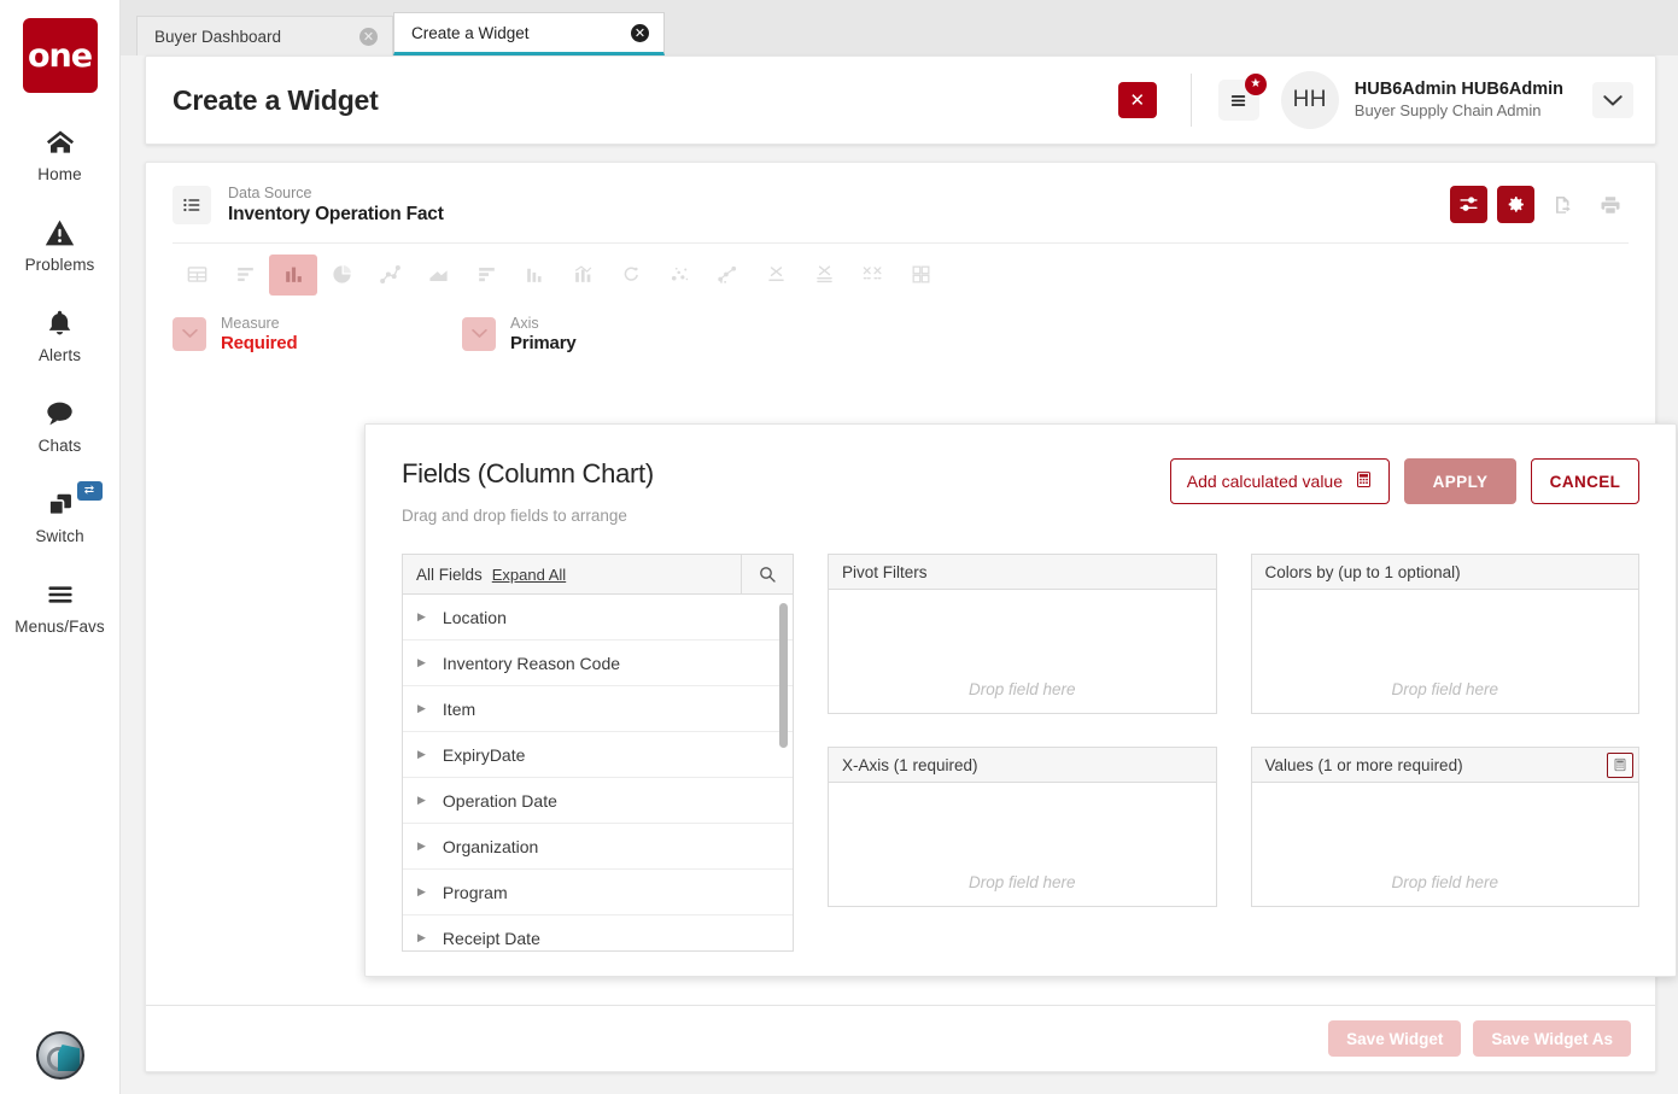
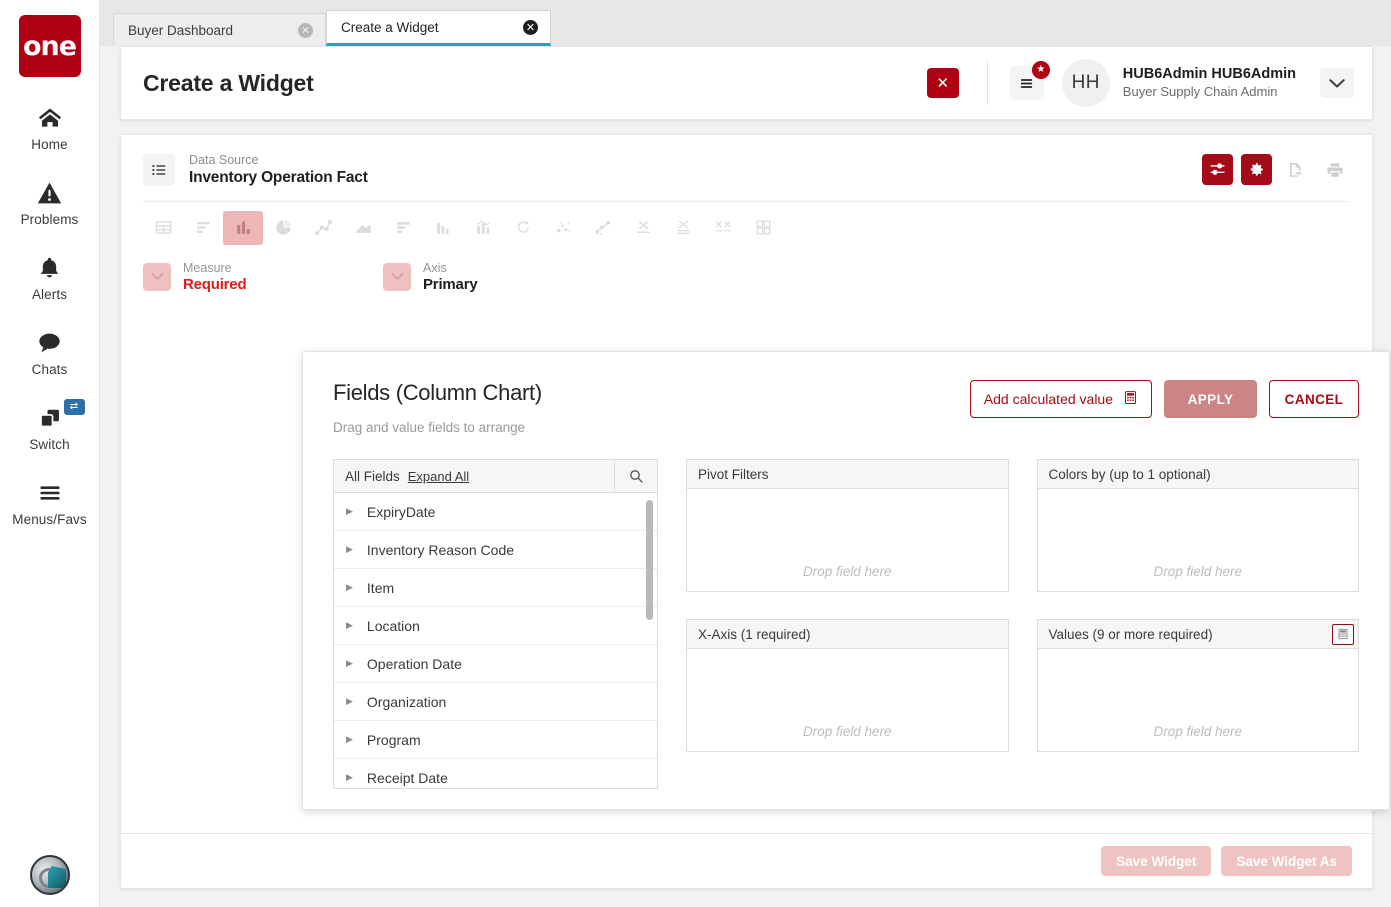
  one
  Home
  Problems
  Alerts
  Chats
  ⇄
  Switch
  Menus/Favs
  Buyer Dashboard
  ✕
  Create a Widget
  ✕
  Create a Widget
  ✕
  ★
  HH
  HUB6Admin HUB6Admin
  Buyer Supply Chain Admin
  Data Source
  Inventory Operation Fact
  Measure
  Required
  Axis
  Primary
  Save Widget
  Save Widget As
  Fields (Column Chart)
- Drag and drop fields to arrange
+ Drag and value fields to arrange
  Add calculated value
  APPLY
  CANCEL
  All Fields
  Expand All
  ▶
- Location
+ ExpiryDate
  ▶
  Inventory Reason Code
  ▶
  Item
  ▶
- ExpiryDate
+ Location
  ▶
  Operation Date
  ▶
  Organization
  ▶
  Program
  ▶
  Receipt Date
  Pivot Filters
  Drop field here
  Colors by (up to 1 optional)
  Drop field here
  X-Axis (1 required)
  Drop field here
- Values (1 or more required)
+ Values (9 or more required)
  Drop field here
